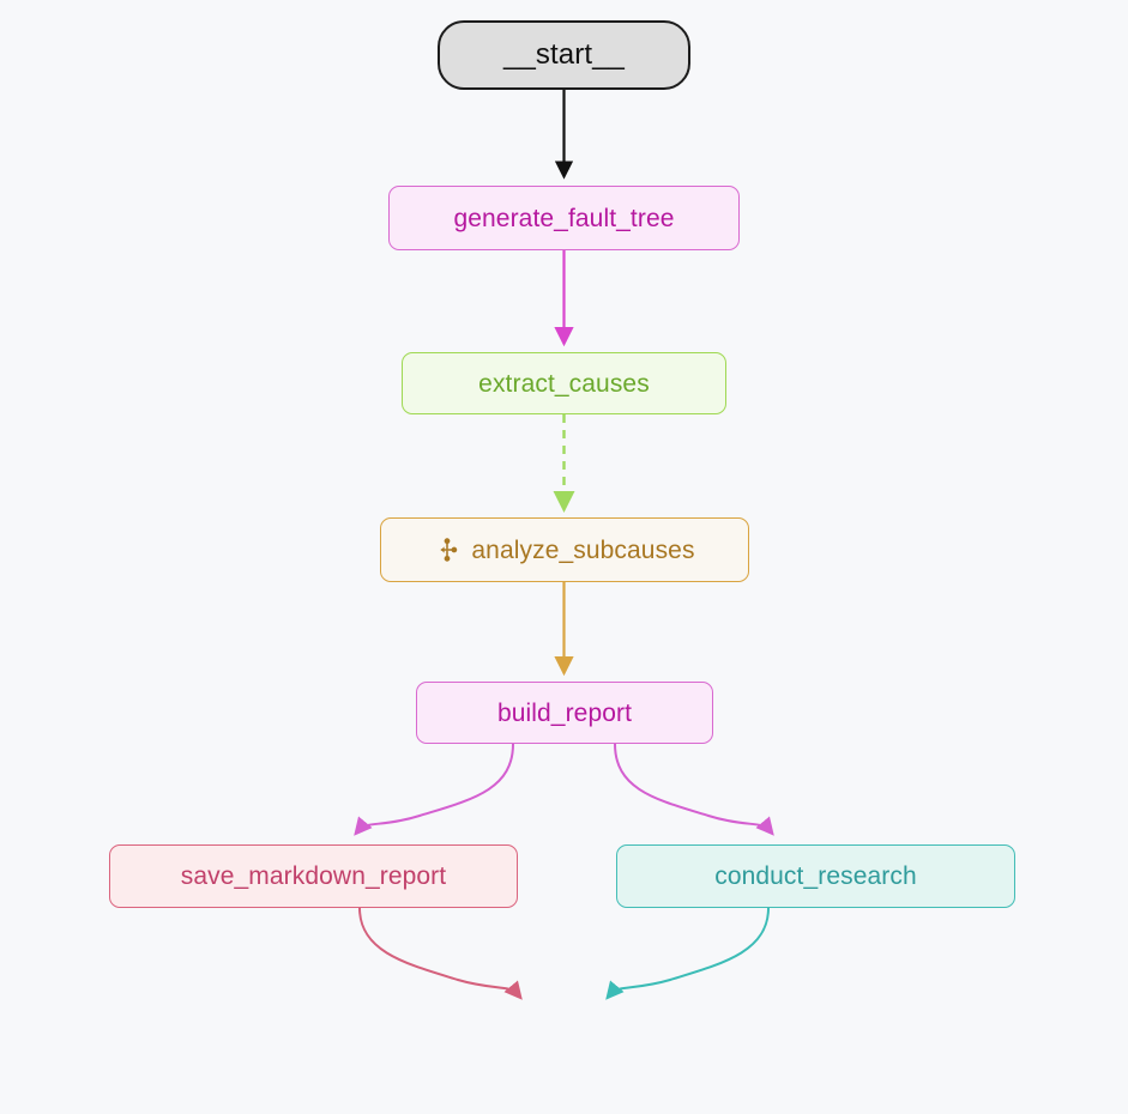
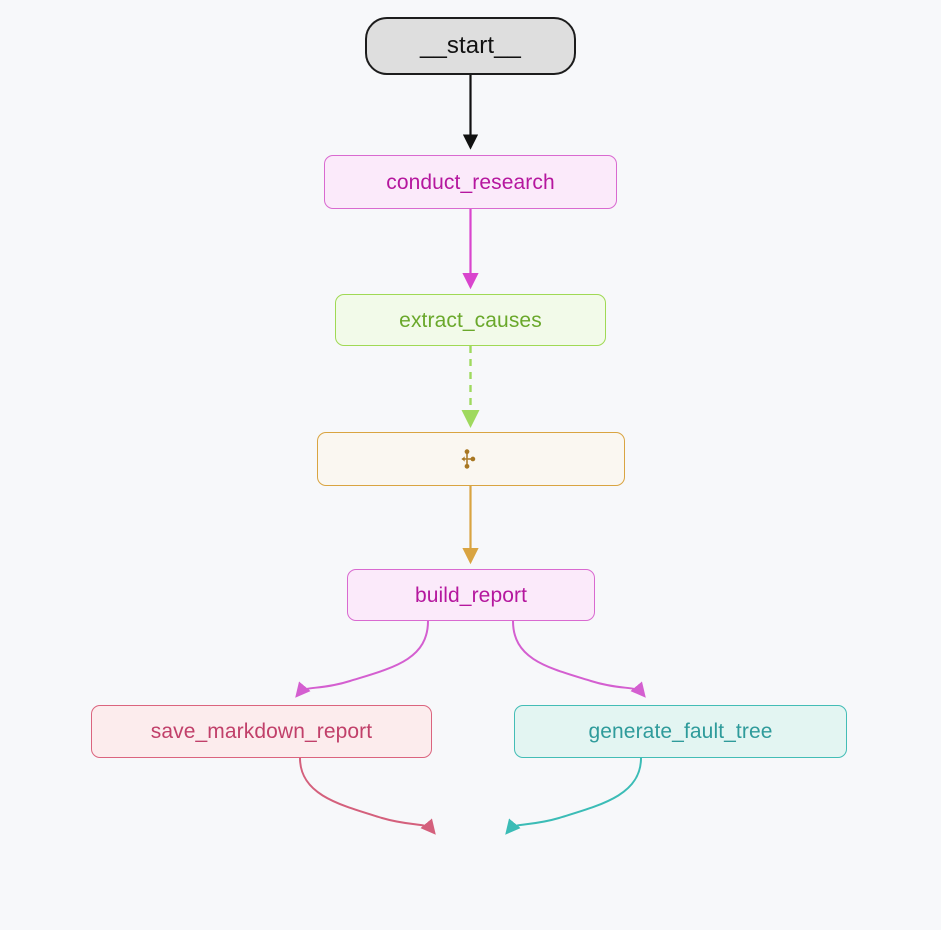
  __start__
- generate_fault_tree
+ conduct_research
  extract_causes
- analyze_subcauses
  build_report
  save_markdown_report
- conduct_research
+ generate_fault_tree
